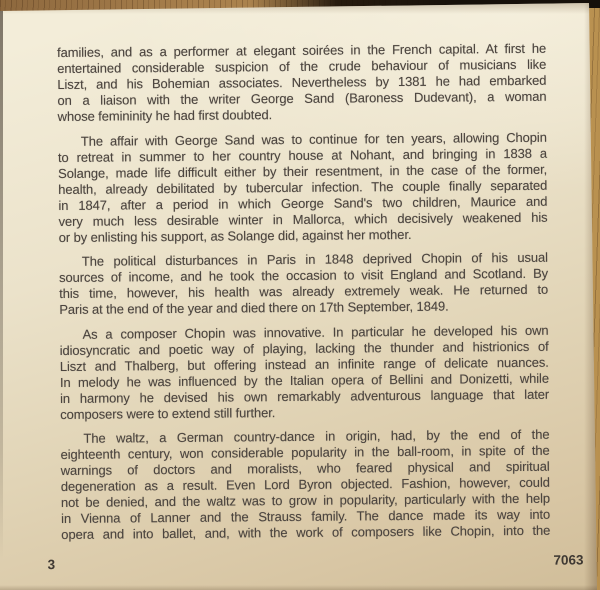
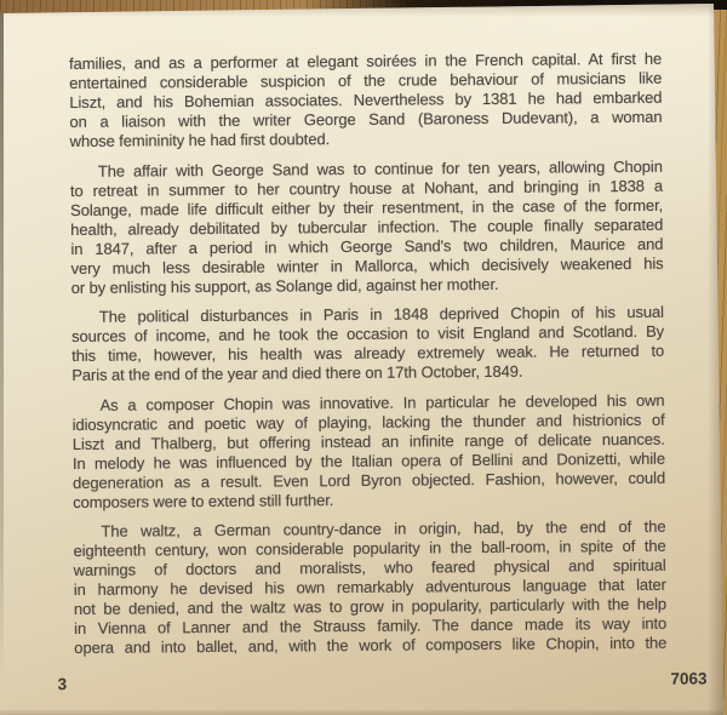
  families, and as a performer at elegant soirées in the French capital. At first he
  entertained considerable suspicion of the crude behaviour of musicians like
  Liszt, and his Bohemian associates. Nevertheless by 1381 he had embarked
  on a liaison with the writer George Sand (Baroness Dudevant), a woman
  whose femininity he had first doubted.
  The affair with George Sand was to continue for ten years, allowing Chopin
  to retreat in summer to her country house at Nohant, and bringing in 1838 a
  Solange, made life difficult either by their resentment, in the case of the former,
  health, already debilitated by tubercular infection. The couple finally separated
  in 1847, after a period in which George Sand's two children, Maurice and
  very much less desirable winter in Mallorca, which decisively weakened his
  or by enlisting his support, as Solange did, against her mother.
  The political disturbances in Paris in 1848 deprived Chopin of his usual
  sources of income, and he took the occasion to visit England and Scotland. By
  this time, however, his health was already extremely weak. He returned to
- Paris at the end of the year and died there on 17th September, 1849.
+ Paris at the end of the year and died there on 17th October, 1849.
  As a composer Chopin was innovative. In particular he developed his own
  idiosyncratic and poetic way of playing, lacking the thunder and histrionics of
  Liszt and Thalberg, but offering instead an infinite range of delicate nuances.
  In melody he was influenced by the Italian opera of Bellini and Donizetti, while
- in harmony he devised his own remarkably adventurous language that later
+ degeneration as a result. Even Lord Byron objected. Fashion, however, could
  composers were to extend still further.
  The waltz, a German country-dance in origin, had, by the end of the
  eighteenth century, won considerable popularity in the ball-room, in spite of the
  warnings of doctors and moralists, who feared physical and spiritual
- degeneration as a result. Even Lord Byron objected. Fashion, however, could
+ in harmony he devised his own remarkably adventurous language that later
  not be denied, and the waltz was to grow in popularity, particularly with the help
  in Vienna of Lanner and the Strauss family. The dance made its way into
  opera and into ballet, and, with the work of composers like Chopin, into the
  3
  7063
